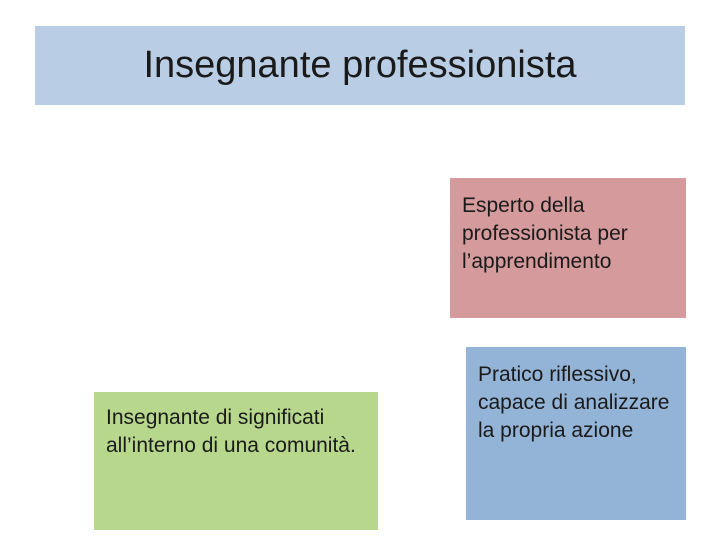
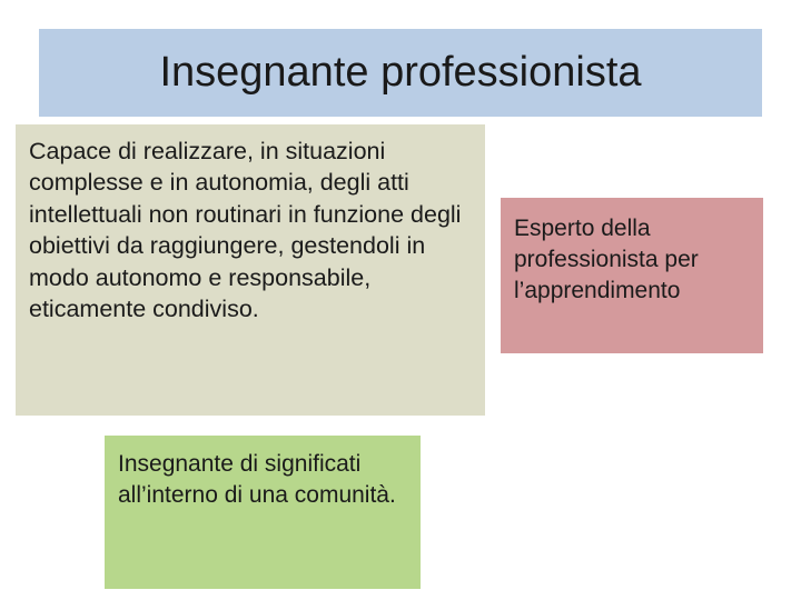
  Insegnante professionista
+ Capace di realizzare, in situazioni complesse e in autonomia, degli atti intellettuali non routinari in funzione degli obiettivi da raggiungere, gestendoli in modo autonomo e responsabile, eticamente condiviso.
  Esperto della professionista per l’apprendimento
- Pratico riflessivo, capace di analizzare la propria azione
  Insegnante di significati all’interno di una comunità.
